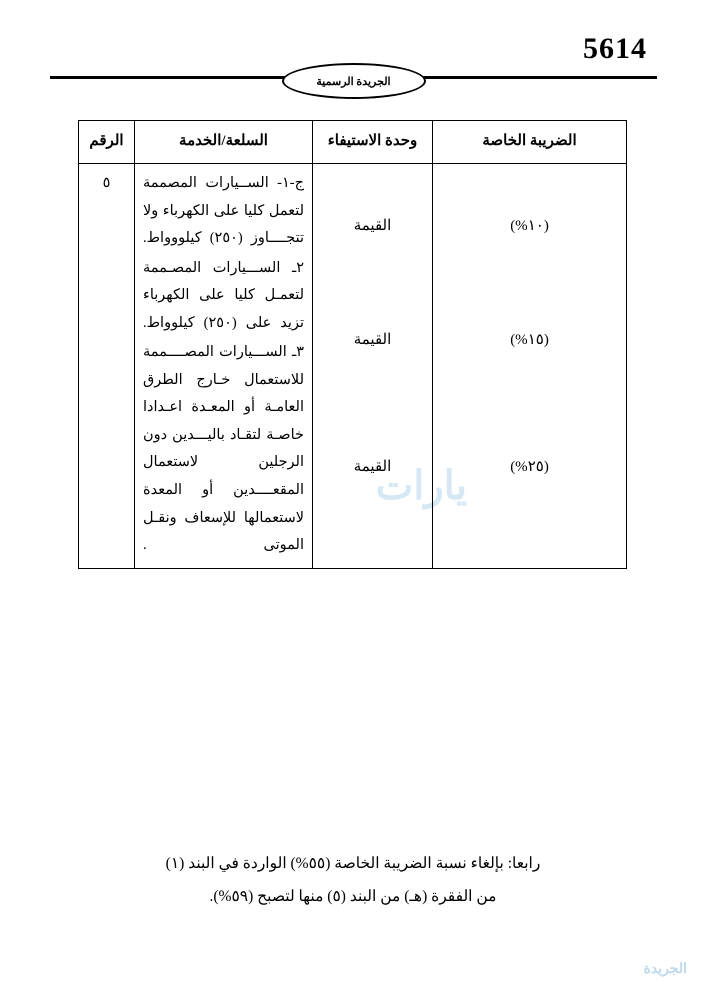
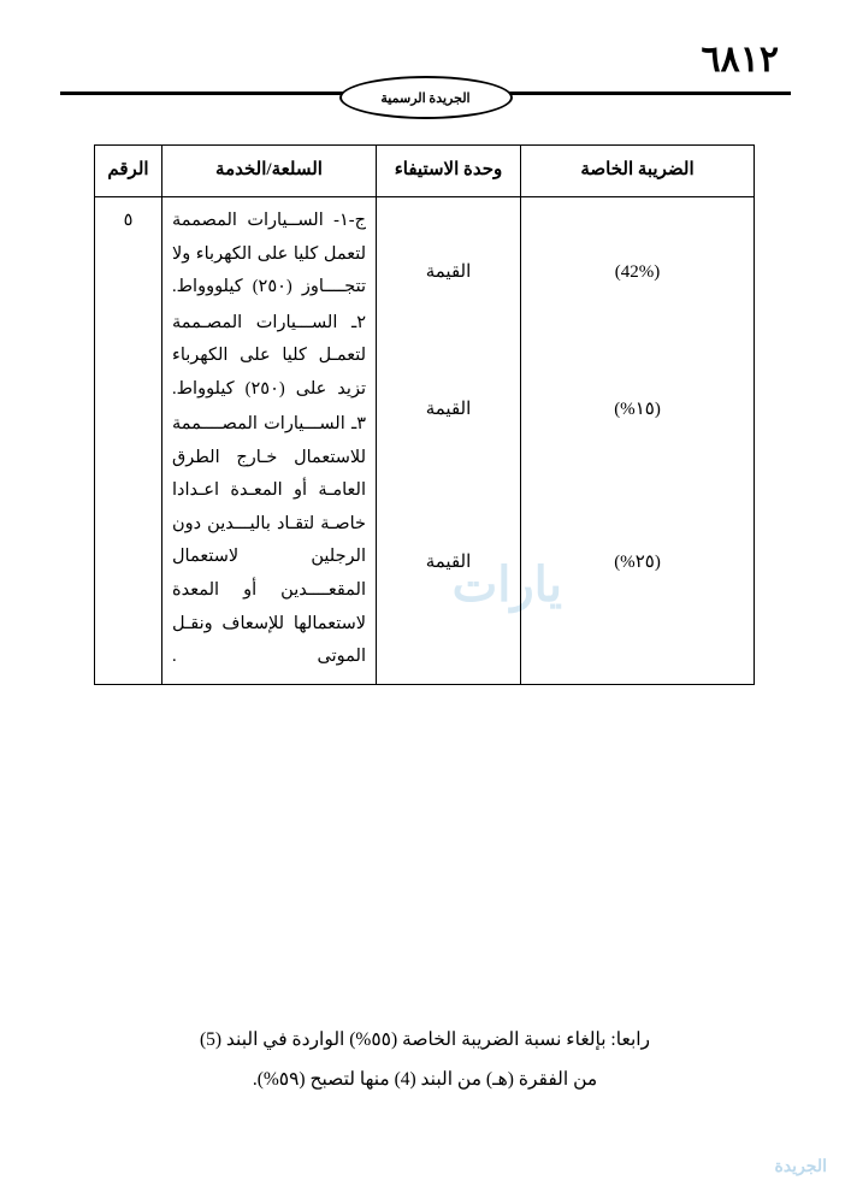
- 5614
+ ٦٨١٢
  الجريدة الرسمية
  يارات
  الجريدة
  الضريبة الخاصة	وحدة الاستيفاء	السلعة/الخدمة	الرقم
- (١٠%) (١٥%) (٢٥%)	القيمة القيمة القيمة	ج-١- الســيارات المصممة لتعمل كليا على الكهرباء ولا تتجــــاوز (٢٥٠) كيلووواط. ٢ـ الســـيارات المصـممة لتعمـل كليا على الكهرباء تزيد على (٢٥٠) كيلوواط. ٣ـ الســـيارات المصــــممة للاستعمال خـارج الطرق العامـة أو المعـدة اعـدادا خاصـة لتقـاد باليـــدين دون الرجلين لاستعمال المقعــــدين أو المعدة لاستعمالها للإسعاف ونقـل الموتى .	٥
+ (42%) (١٥%) (٢٥%)	القيمة القيمة القيمة	ج-١- الســيارات المصممة لتعمل كليا على الكهرباء ولا تتجــــاوز (٢٥٠) كيلووواط. ٢ـ الســـيارات المصـممة لتعمـل كليا على الكهرباء تزيد على (٢٥٠) كيلوواط. ٣ـ الســـيارات المصــــممة للاستعمال خـارج الطرق العامـة أو المعـدة اعـدادا خاصـة لتقـاد باليـــدين دون الرجلين لاستعمال المقعــــدين أو المعدة لاستعمالها للإسعاف ونقـل الموتى .	٥
- رابعا: بإلغاء نسبة الضريبة الخاصة (٥٥%) الواردة في البند (١)
+ رابعا: بإلغاء نسبة الضريبة الخاصة (٥٥%) الواردة في البند (5)
- من الفقرة (هـ) من البند (٥) منها لتصبح (٥٩%).
+ من الفقرة (هـ) من البند (4) منها لتصبح (٥٩%).
